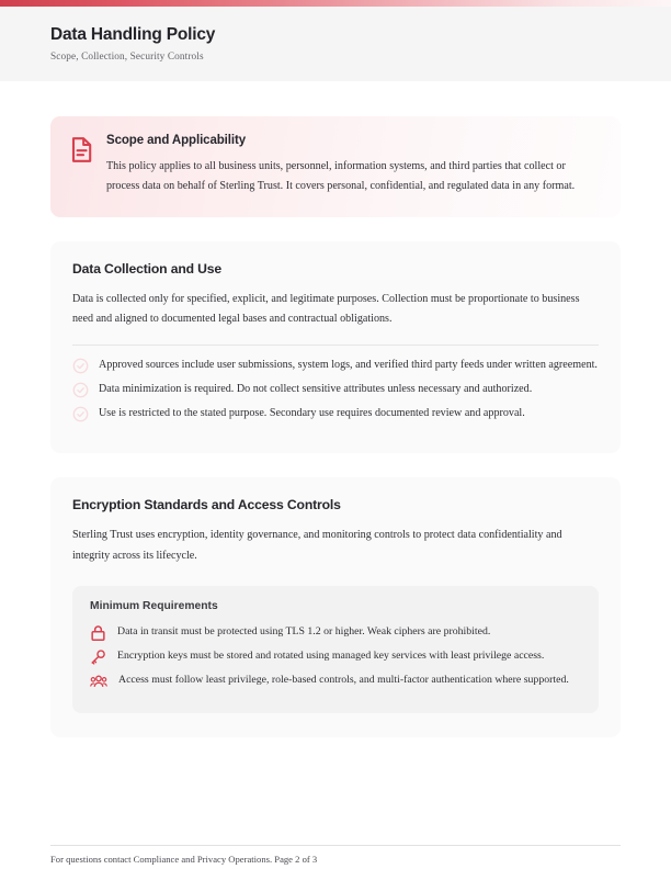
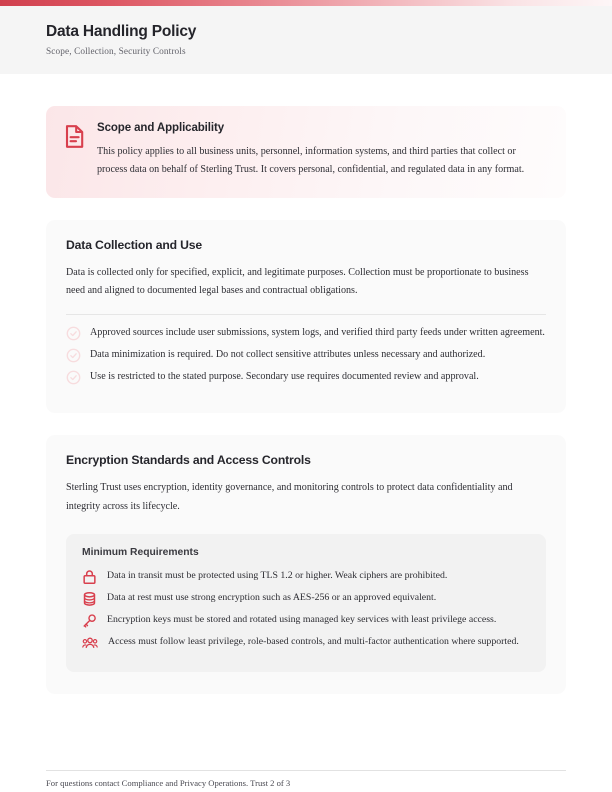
  Data Handling Policy
  Scope, Collection, Security Controls
  Scope and Applicability
  This policy applies to all business units, personnel, information systems, and third parties that collect or process data on behalf of Sterling Trust. It covers personal, confidential, and regulated data in any format.
  Data Collection and Use
  Data is collected only for specified, explicit, and legitimate purposes. Collection must be proportionate to business need and aligned to documented legal bases and contractual obligations.
  Approved sources include user submissions, system logs, and verified third party feeds under written agreement.
  Data minimization is required. Do not collect sensitive attributes unless necessary and authorized.
  Use is restricted to the stated purpose. Secondary use requires documented review and approval.
  Encryption Standards and Access Controls
  Sterling Trust uses encryption, identity governance, and monitoring controls to protect data confidentiality and integrity across its lifecycle.
  Minimum Requirements
  Data in transit must be protected using TLS 1.2 or higher. Weak ciphers are prohibited.
+ Data at rest must use strong encryption such as AES-256 or an approved equivalent.
  Encryption keys must be stored and rotated using managed key services with least privilege access.
  Access must follow least privilege, role-based controls, and multi-factor authentication where supported.
- For questions contact Compliance and Privacy Operations. Page 2 of 3
+ For questions contact Compliance and Privacy Operations. Trust 2 of 3
